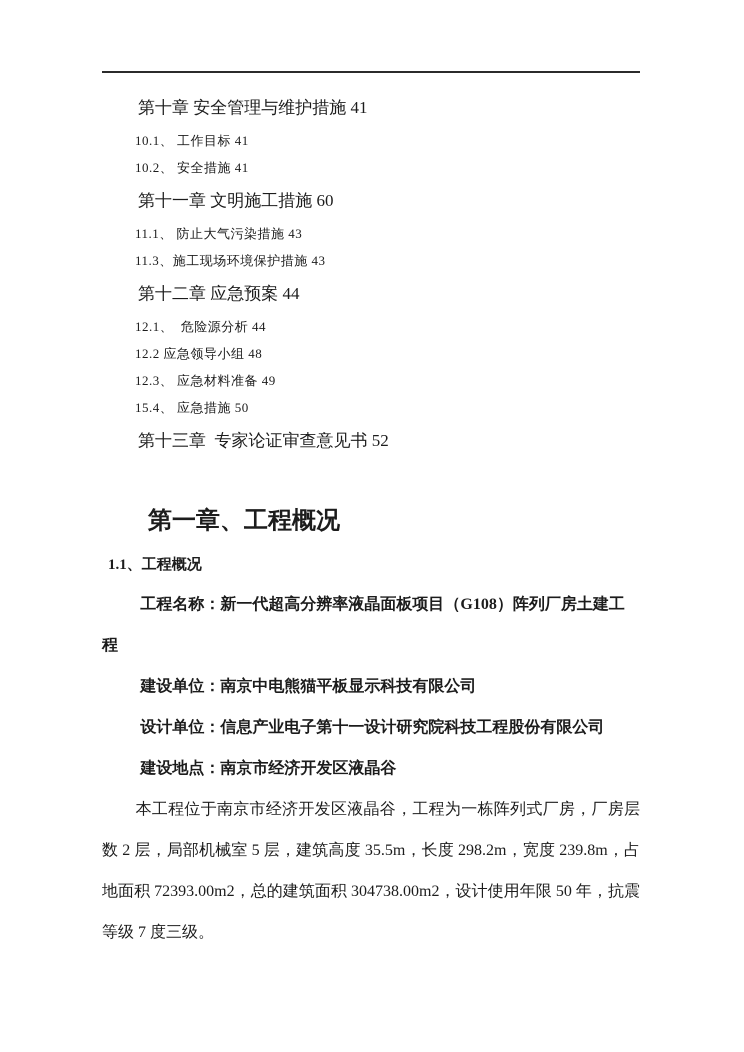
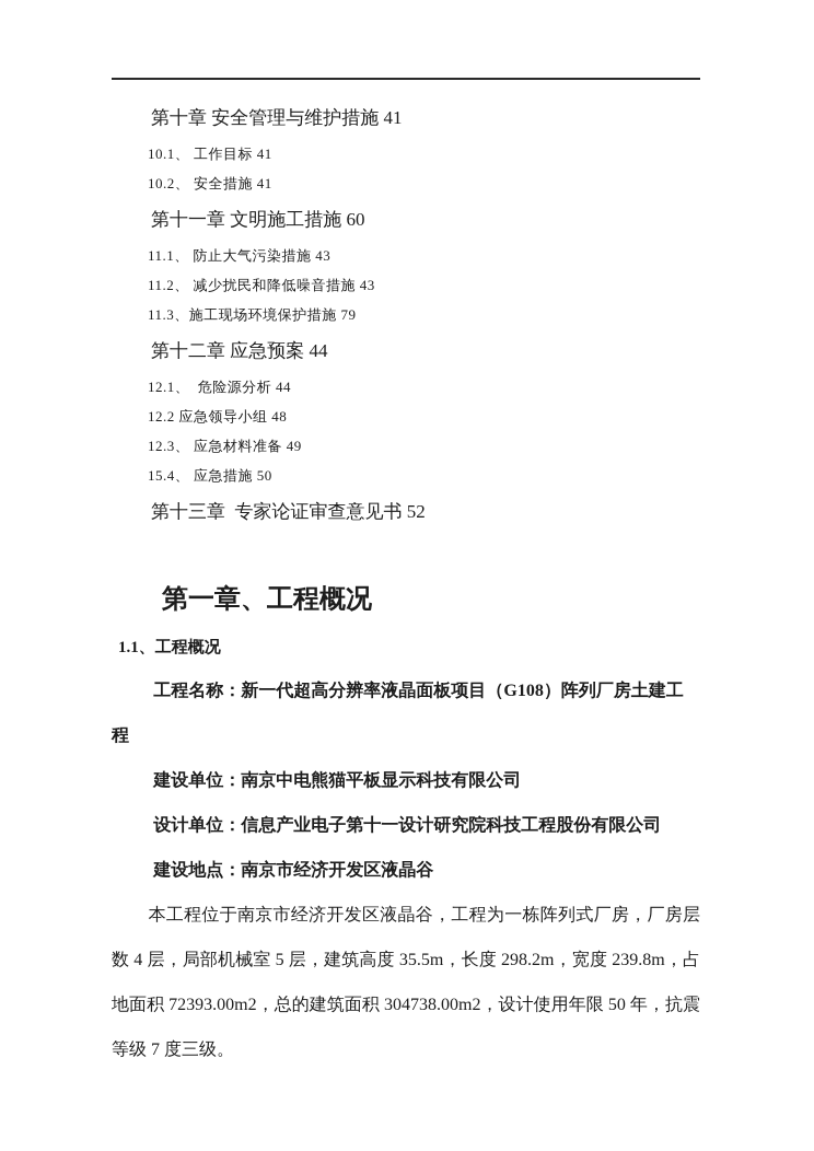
  第十章 安全管理与维护措施 41
  10.1、 工作目标 41
  10.2、 安全措施 41
  第十一章 文明施工措施 60
  11.1、 防止大气污染措施 43
+ 11.2、 减少扰民和降低噪音措施 43
- 11.3、施工现场环境保护措施 43
+ 11.3、施工现场环境保护措施 79
  第十二章 应急预案 44
  12.1、 危险源分析 44
  12.2 应急领导小组 48
  12.3、 应急材料准备 49
  15.4、 应急措施 50
  第十三章 专家论证审查意见书 52
  第一章、工程概况
  1.1、工程概况
  工程名称：新一代超高分辨率液晶面板项目（G108）阵列厂房土建工程
  建设单位：南京中电熊猫平板显示科技有限公司
  设计单位：信息产业电子第十一设计研究院科技工程股份有限公司
  建设地点：南京市经济开发区液晶谷
- 本工程位于南京市经济开发区液晶谷，工程为一栋阵列式厂房，厂房层数 2 层，局部机械室 5 层，建筑高度 35.5m，长度 298.2m，宽度 239.8m，占地面积 72393.00m2，总的建筑面积 304738.00m2，设计使用年限 50 年，抗震等级 7 度三级。
+ 本工程位于南京市经济开发区液晶谷，工程为一栋阵列式厂房，厂房层数 4 层，局部机械室 5 层，建筑高度 35.5m，长度 298.2m，宽度 239.8m，占地面积 72393.00m2，总的建筑面积 304738.00m2，设计使用年限 50 年，抗震等级 7 度三级。
